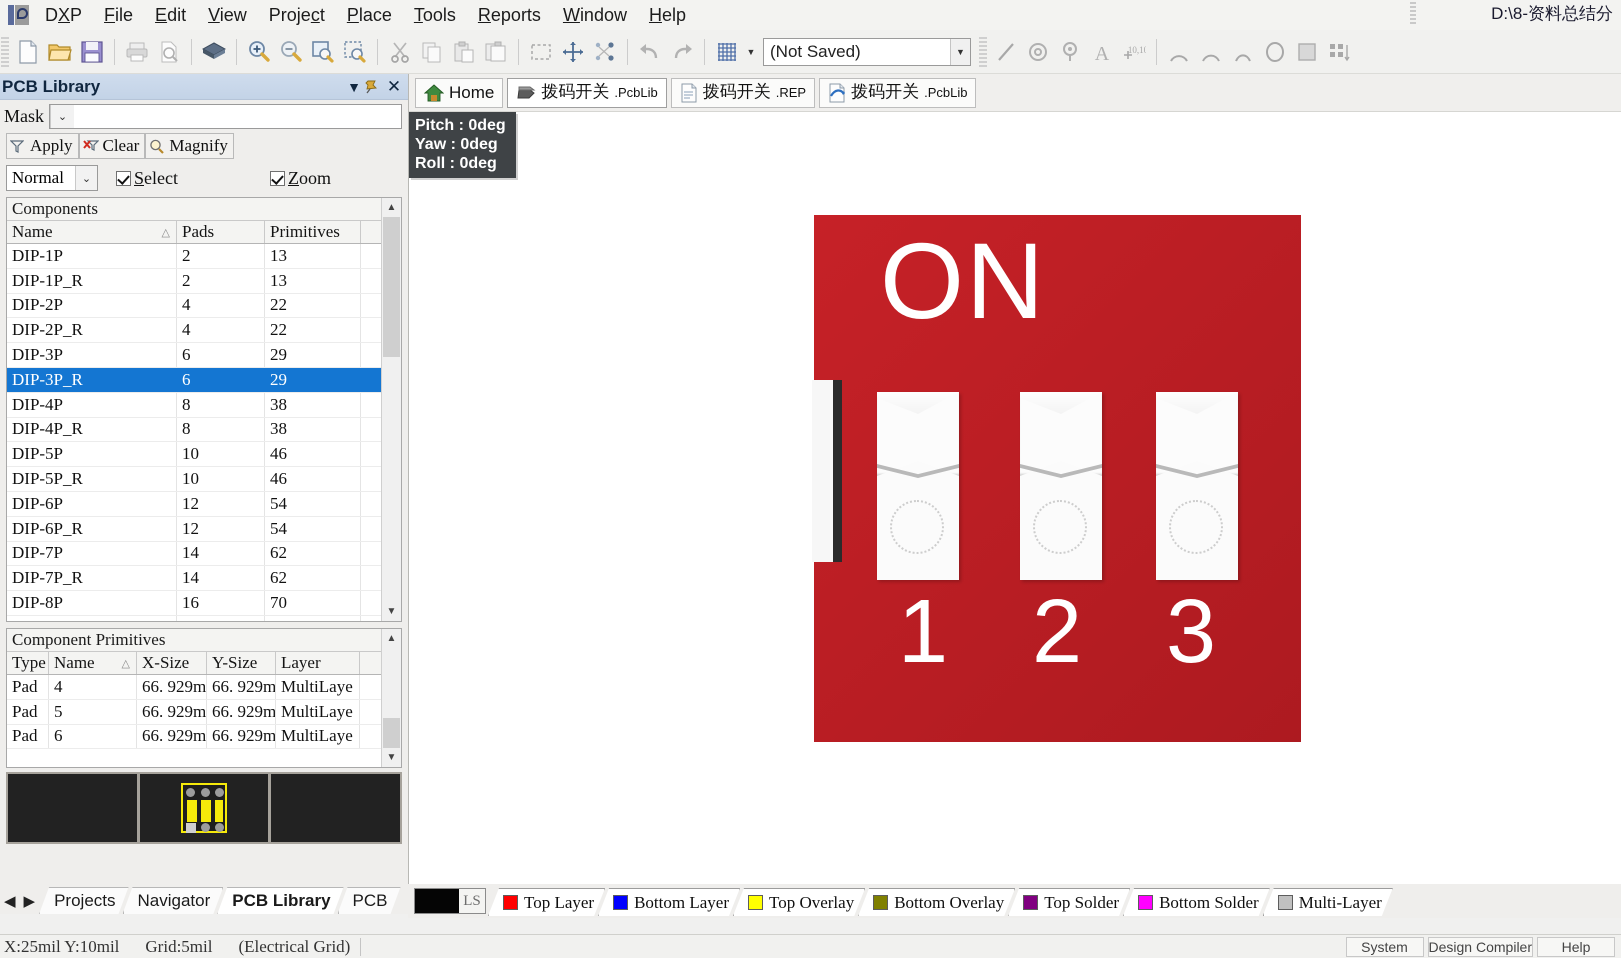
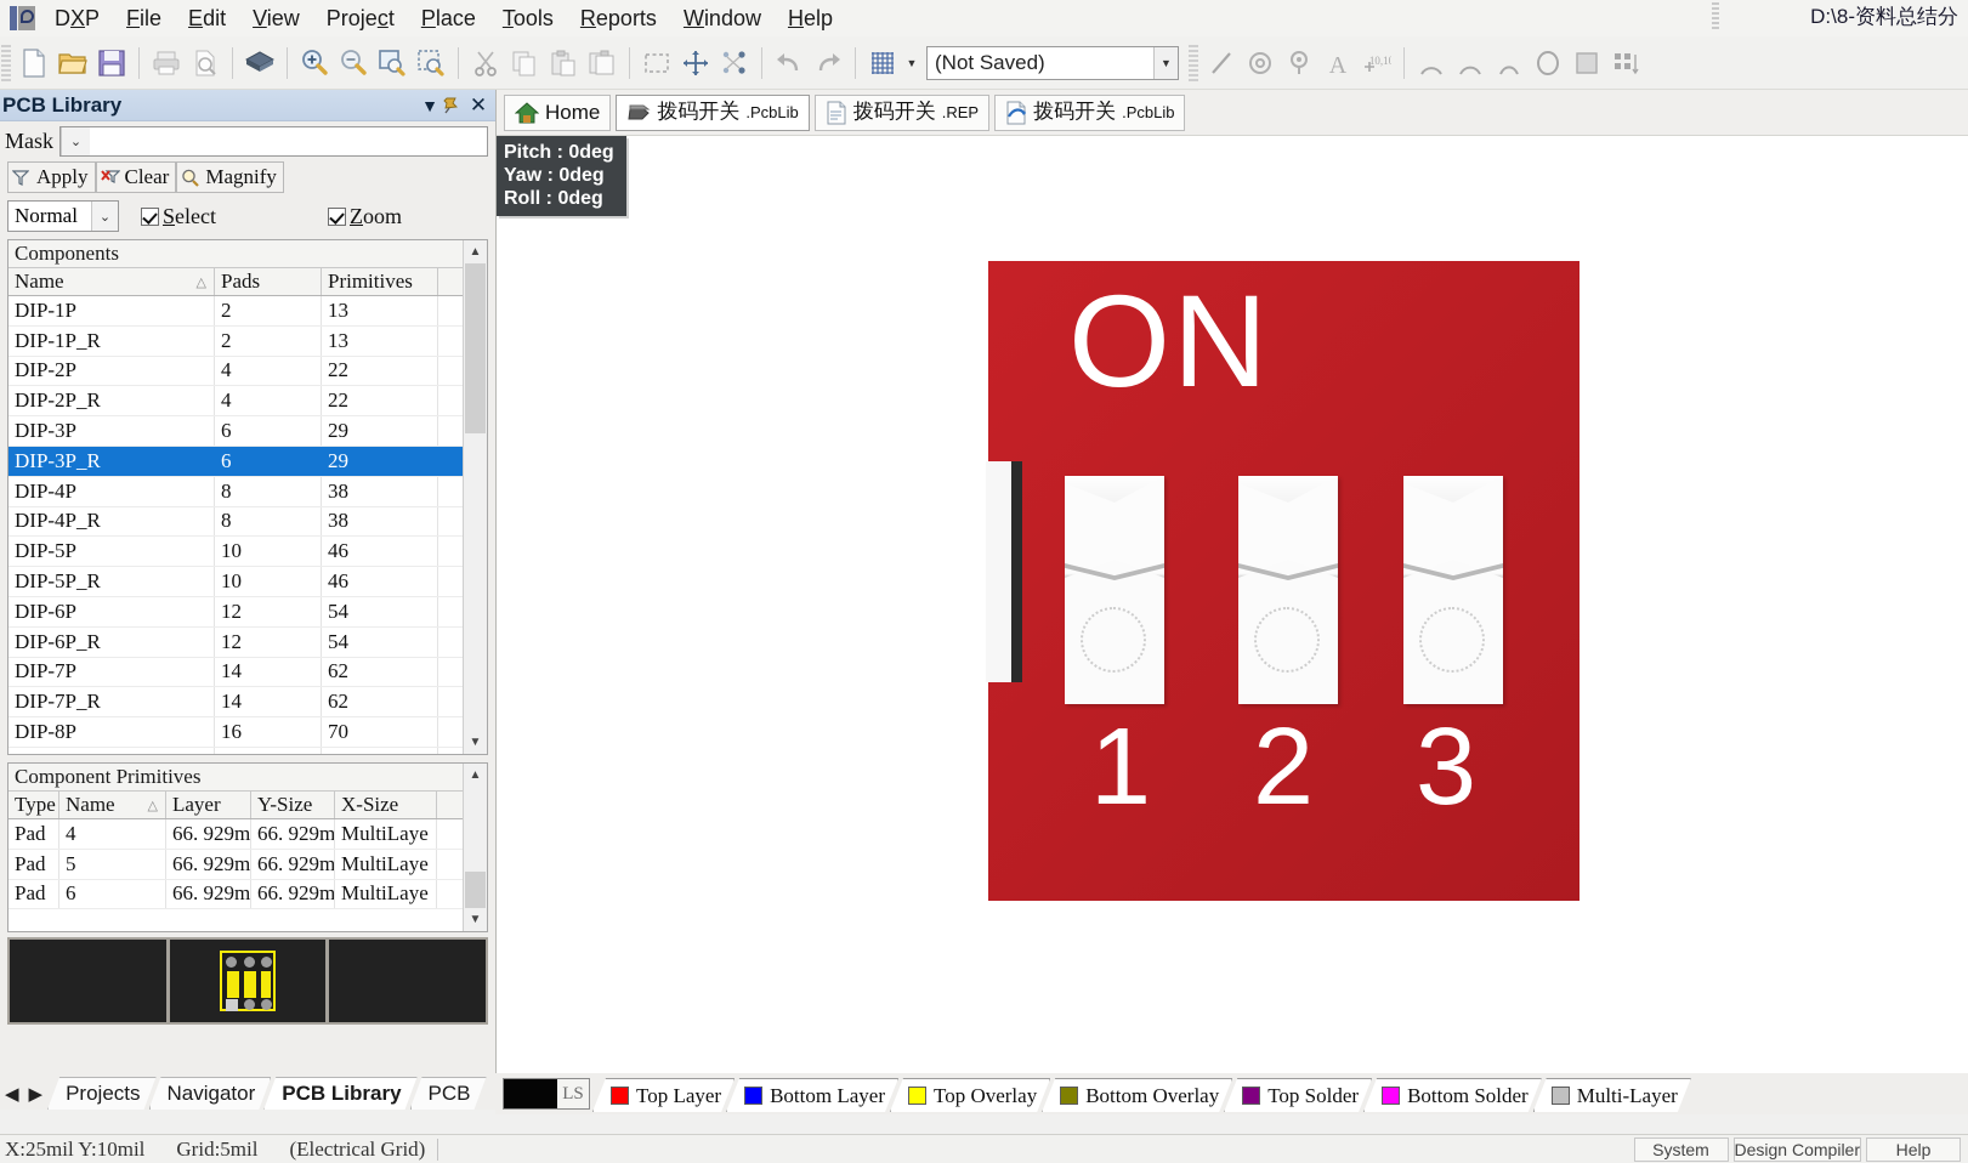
  DXP
  File
  Edit
  View
  Project
  Place
  Tools
  Reports
  Window
  Help
  D:\8-资料总结分
  ▼
  (Not Saved)
  ▼
  A
  10,10
  PCB Library
  ▼
  ✕
  Mask
  ⌄
  Apply
  Clear
  Magnify
  Normal
  ⌄
  Select
  Zoom
  Components
  Name
  △
  Pads
  Primitives
  DIP-1P
  2
  13
  DIP-1P_R
  2
  13
  DIP-2P
  4
  22
  DIP-2P_R
  4
  22
  DIP-3P
  6
  29
  DIP-3P_R
  6
  29
  DIP-4P
  8
  38
  DIP-4P_R
  8
  38
  DIP-5P
  10
  46
  DIP-5P_R
  10
  46
  DIP-6P
  12
  54
  DIP-6P_R
  12
  54
  DIP-7P
  14
  62
  DIP-7P_R
  14
  62
  DIP-8P
  16
  70
  ▲
  ▼
  Component Primitives
  Type
  Name
  △
- X-Size
+ Layer
  Y-Size
- Layer
+ X-Size
  Pad
  4
  66. 929m
  66. 929m
  MultiLaye
  Pad
  5
  66. 929m
  66. 929m
  MultiLaye
  Pad
  6
  66. 929m
  66. 929m
  MultiLaye
  ▲
  ▼
  ◀
  ▶
  Projects
  Navigator
  PCB Library
  PCB
  Home
  拨码开关
  .PcbLib
  拨码开关
  .REP
  拨码开关
  .PcbLib
  Pitch : 0deg
  Yaw : 0deg
  Roll : 0deg
  ON
  1
  2
  3
  LS
  Top Layer
  Bottom Layer
  Top Overlay
  Bottom Overlay
  Top Solder
  Bottom Solder
  Multi-Layer
  X:25mil Y:10mil
  Grid:5mil
  (Electrical Grid)
  System
  Design Compiler
  Help
